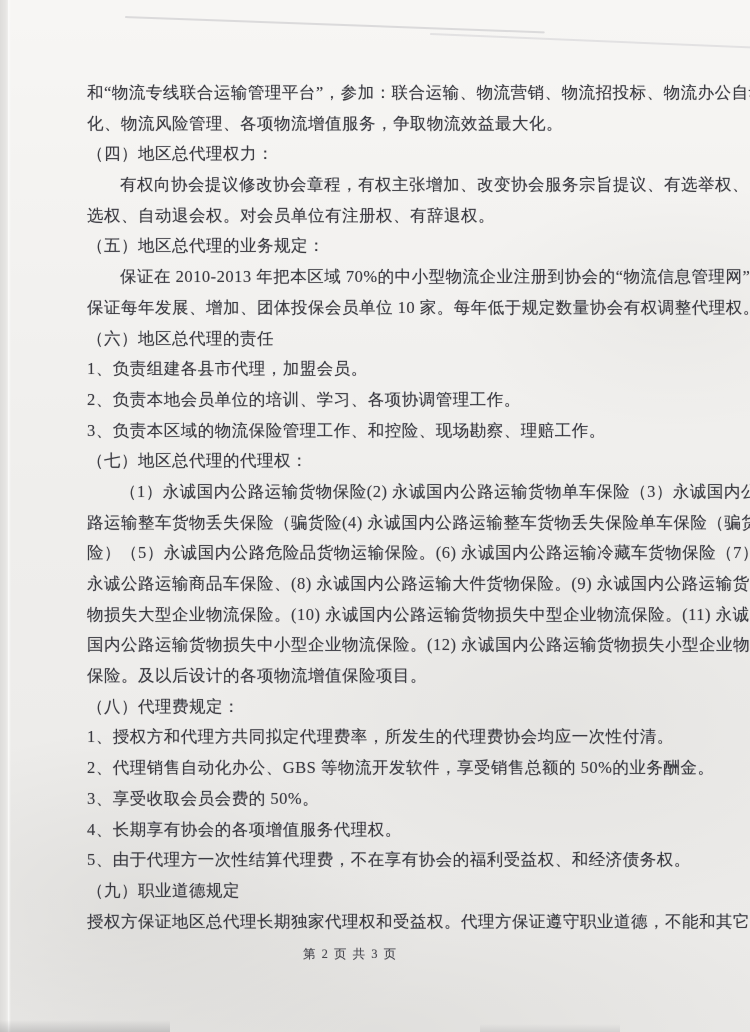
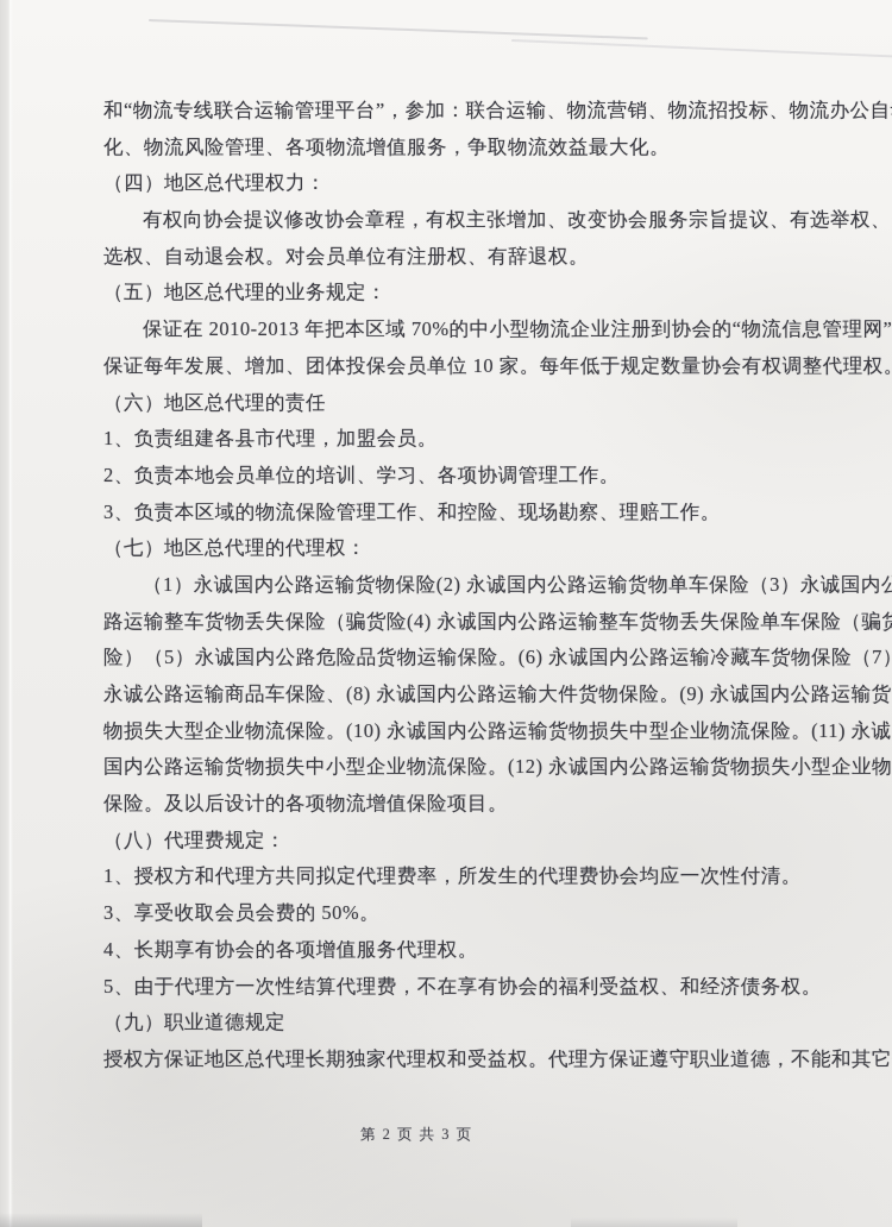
  和“物流专线联合运输管理平台”，参加：联合运输、物流营销、物流招投标、物流办公自
  化、物流风险管理、各项物流增值服务，争取物流效益最大化。
  （四）地区总代理权力：
  有权向协会提议修改协会章程，有权主张增加、改变协会服务宗旨提议、有选举权、
  选权、自动退会权。对会员单位有注册权、有辞退权。
  （五）地区总代理的业务规定：
  保证在 2010-2013 年把本区域 70%的中小型物流企业注册到协会的“物流信息管理网”
  保证每年发展、增加、团体投保会员单位 10 家。每年低于规定数量协会有权调整代理权
  （六）地区总代理的责任
  1、负责组建各县市代理，加盟会员。
  2、负责本地会员单位的培训、学习、各项协调管理工作。
  3、负责本区域的物流保险管理工作、和控险、现场勘察、理赔工作。
  （七）地区总代理的代理权：
  （1）永诚国内公路运输货物保险(2) 永诚国内公路运输货物单车保险（3）永诚国内公
  路运输整车货物丢失保险（骗货险(4) 永诚国内公路运输整车货物丢失保险单车保险（骗
  险）（5）永诚国内公路危险品货物运输保险。(6) 永诚国内公路运输冷藏车货物保险（7
  永诚公路运输商品车保险、(8) 永诚国内公路运输大件货物保险。(9) 永诚国内公路运输货
  物损失大型企业物流保险。(10) 永诚国内公路运输货物损失中型企业物流保险。(11) 永诚
  国内公路运输货物损失中小型企业物流保险。(12) 永诚国内公路运输货物损失小型企业物
  保险。及以后设计的各项物流增值保险项目。
  （八）代理费规定：
  1、授权方和代理方共同拟定代理费率，所发生的代理费协会均应一次性付清。
- 2、代理销售自动化办公、GBS 等物流开发软件，享受销售总额的 50%的业务酬金。
  3、享受收取会员会费的 50%。
  4、长期享有协会的各项增值服务代理权。
  5、由于代理方一次性结算代理费，不在享有协会的福利受益权、和经济债务权。
  （九）职业道德规定
  授权方保证地区总代理长期独家代理权和受益权。代理方保证遵守职业道德，不能和其它
  第 2 页 共 3 页
